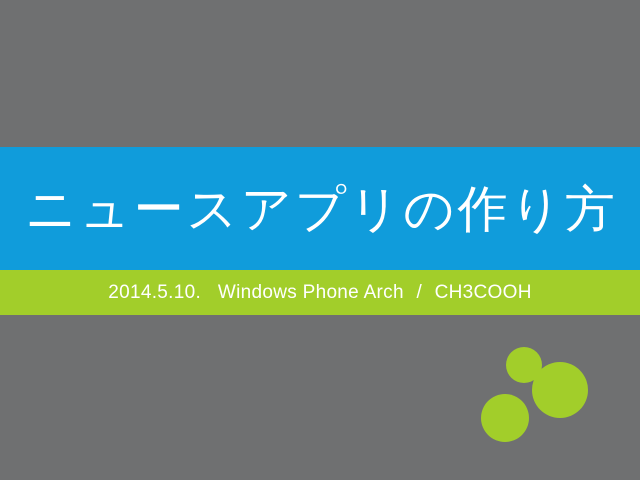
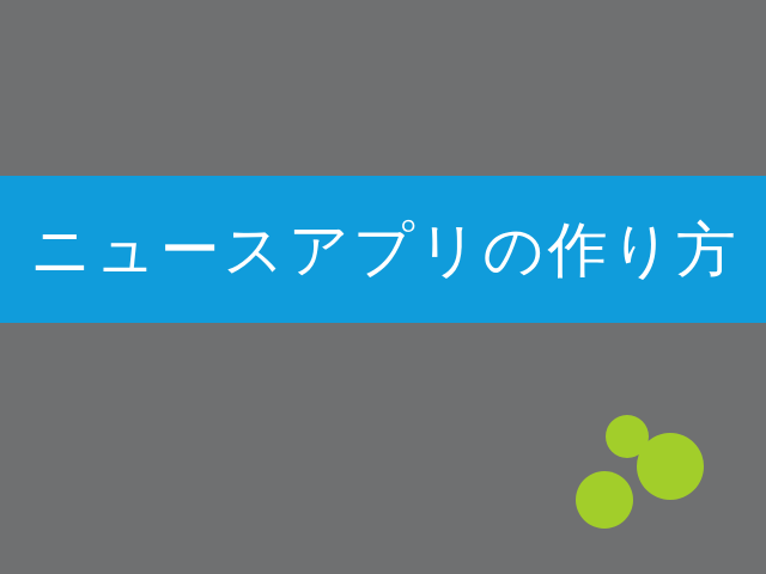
  ニュースアプリの作り方
- 2014.5.10. Windows Phone Arch / CH3COOH
